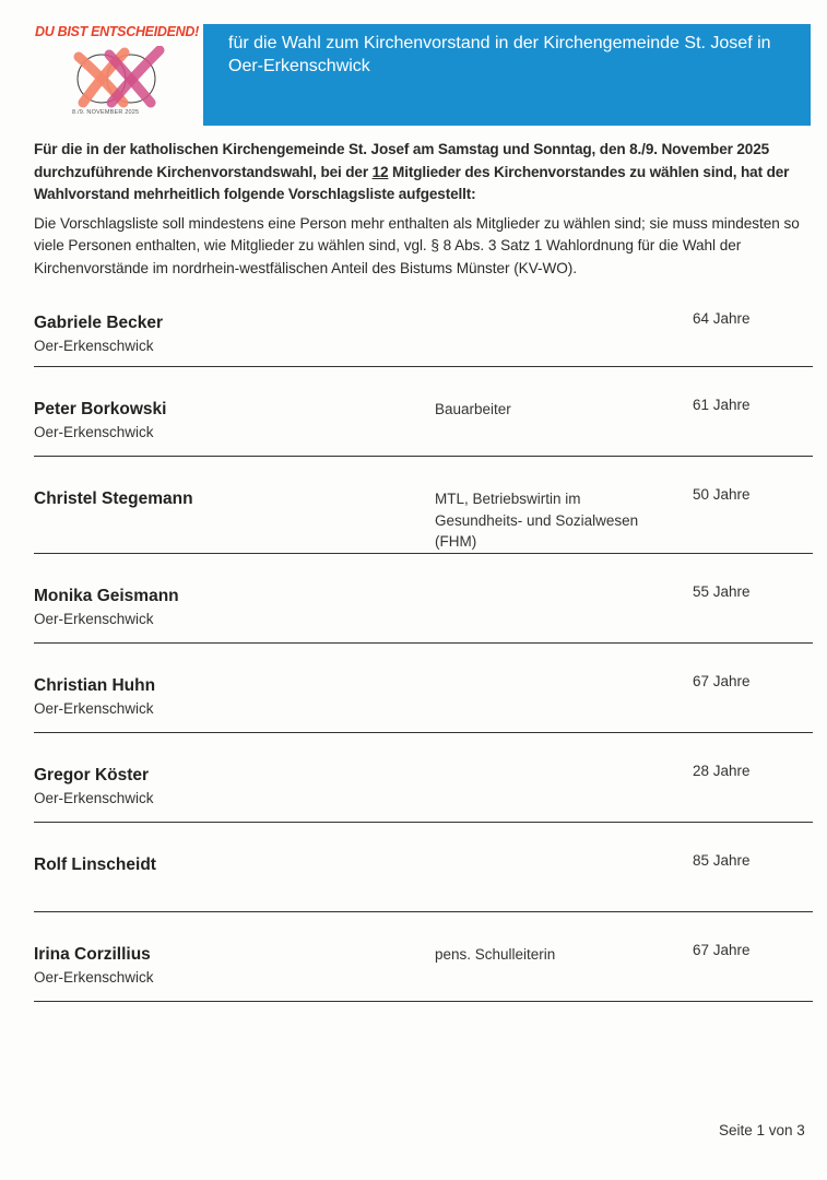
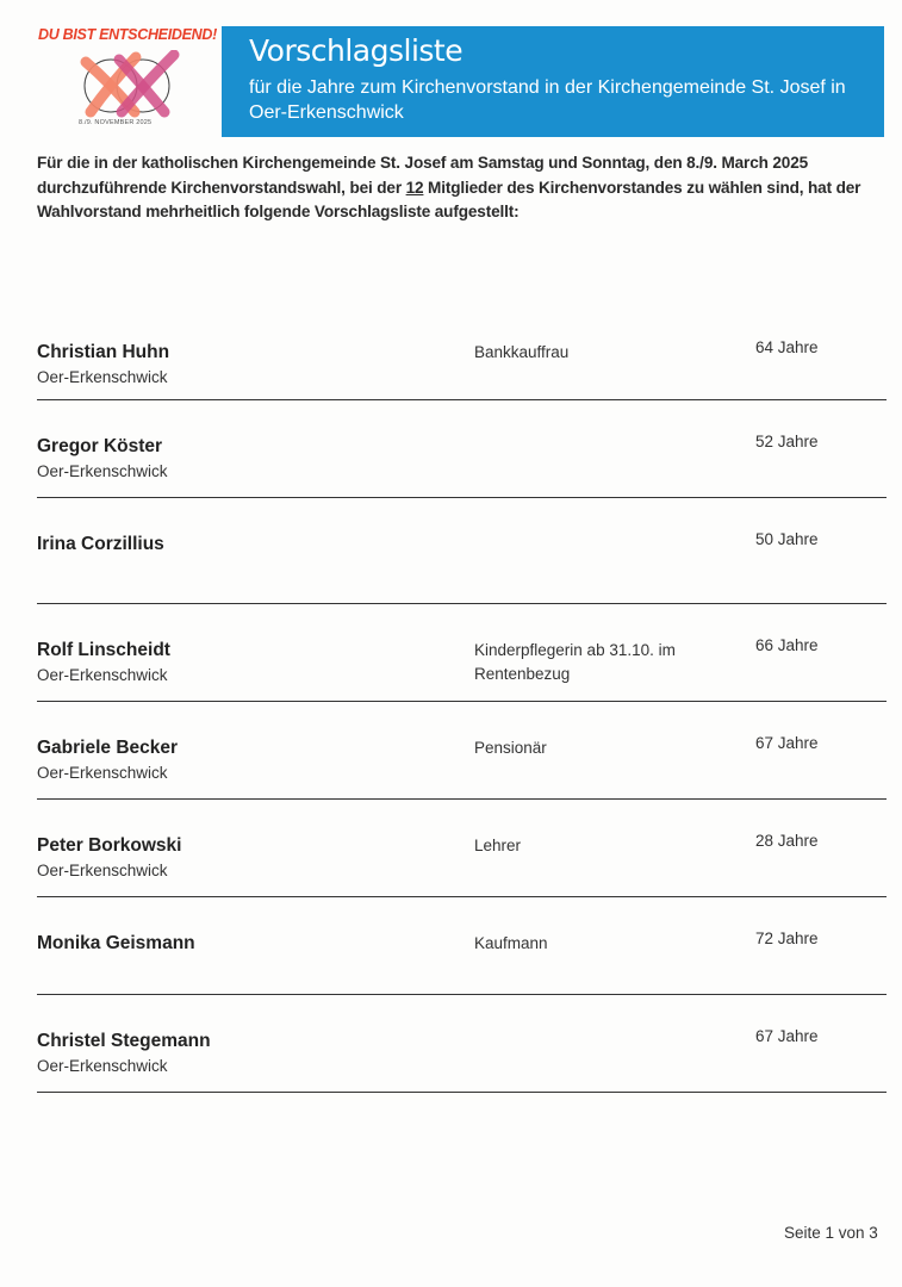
  DU BIST ENTSCHEIDEND!
+ Vorschlagsliste
- für die Wahl zum Kirchenvorstand in der Kirchengemeinde St. Josef in Oer-Erkenschwick
+ für die Jahre zum Kirchenvorstand in der Kirchengemeinde St. Josef in Oer-Erkenschwick
- Für die in der katholischen Kirchengemeinde St. Josef am Samstag und Sonntag, den 8./9. November 2025 durchzuführende Kirchenvorstandswahl, bei der 12 Mitglieder des Kirchenvorstandes zu wählen sind, hat der Wahlvorstand mehrheitlich folgende Vorschlagsliste aufgestellt:
+ Für die in der katholischen Kirchengemeinde St. Josef am Samstag und Sonntag, den 8./9. March 2025 durchzuführende Kirchenvorstandswahl, bei der 12 Mitglieder des Kirchenvorstandes zu wählen sind, hat der Wahlvorstand mehrheitlich folgende Vorschlagsliste aufgestellt:
- Die Vorschlagsliste soll mindestens eine Person mehr enthalten als Mitglieder zu wählen sind; sie muss mindesten so viele Personen enthalten, wie Mitglieder zu wählen sind, vgl. § 8 Abs. 3 Satz 1 Wahlordnung für die Wahl der Kirchenvorstände im nordrhein-westfälischen Anteil des Bistums Münster (KV-WO).
- Gabriele Becker
+ Christian Huhn
  Oer-Erkenschwick
+ Bankkauffrau
  64 Jahre
- Peter Borkowski
+ Gregor Köster
  Oer-Erkenschwick
- Bauarbeiter
- 61 Jahre
+ 52 Jahre
- Christel Stegemann
+ Irina Corzillius
- MTL, Betriebswirtin im Gesundheits- und Sozialwesen (FHM)
  50 Jahre
- Monika Geismann
+ Rolf Linscheidt
  Oer-Erkenschwick
+ Kinderpflegerin ab 31.10. im Rentenbezug
- 55 Jahre
+ 66 Jahre
- Christian Huhn
+ Gabriele Becker
  Oer-Erkenschwick
+ Pensionär
  67 Jahre
- Gregor Köster
+ Peter Borkowski
  Oer-Erkenschwick
+ Lehrer
  28 Jahre
- Rolf Linscheidt
+ Monika Geismann
+ Kaufmann
- 85 Jahre
+ 72 Jahre
- Irina Corzillius
+ Christel Stegemann
  Oer-Erkenschwick
- pens. Schulleiterin
  67 Jahre
  Seite 1 von 3
